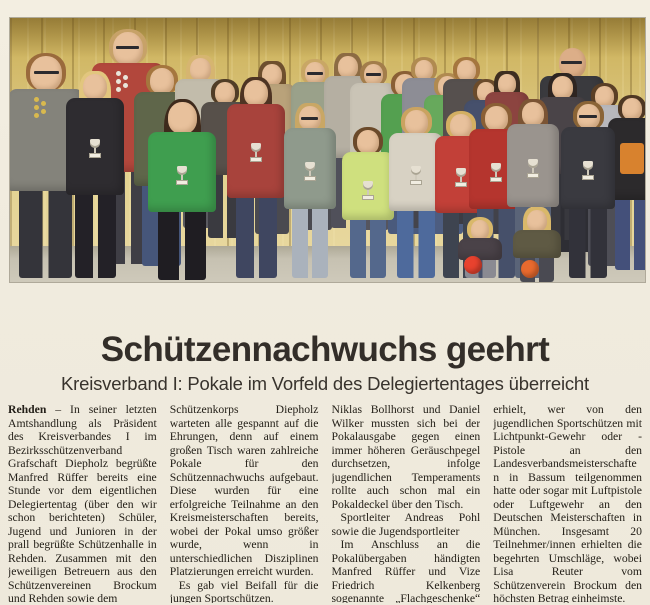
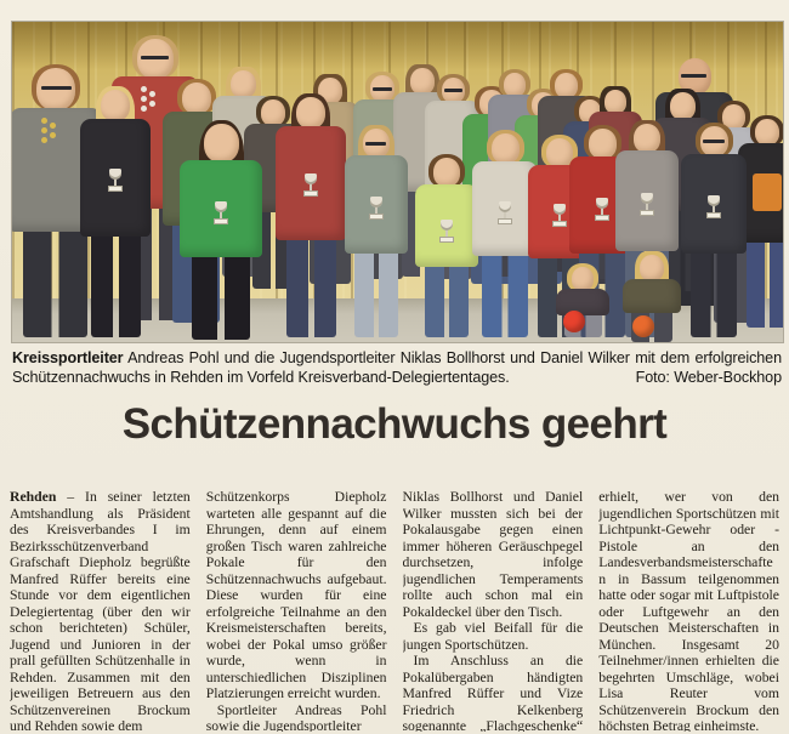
+ Kreissportleiter Andreas Pohl und die Jugendsportleiter Niklas Bollhorst und Daniel Wilker mit dem erfolgreichen Schützennachwuchs in Rehden im Vorfeld Kreisverband-Delegiertentages.
+ Foto: Weber-Bockhop
  Schützennachwuchs geehrt
- Kreisverband I: Pokale im Vorfeld des Delegiertentages überreicht
- Rehden – In seiner letzten Amtshandlung als Präsident des Kreisverbandes I im Bezirksschützenverband Grafschaft Diepholz begrüßte Manfred Rüffer bereits eine Stunde vor dem eigentlichen Delegiertentag (über den wir schon berichteten) Schüler, Jugend und Junioren in der prall begrüßte Schützenhalle in Rehden. Zusammen mit den jeweiligen Betreuern aus den Schützenvereinen Brockum und Rehden sowie dem
+ Rehden – In seiner letzten Amtshandlung als Präsident des Kreisverbandes I im Bezirksschützenverband Grafschaft Diepholz begrüßte Manfred Rüffer bereits eine Stunde vor dem eigentlichen Delegiertentag (über den wir schon berichteten) Schüler, Jugend und Junioren in der prall gefüllten Schützenhalle in Rehden. Zusammen mit den jeweiligen Betreuern aus den Schützenvereinen Brockum und Rehden sowie dem
  Schützenkorps Diepholz warteten alle gespannt auf die Ehrungen, denn auf einem großen Tisch waren zahlreiche Pokale für den Schützennachwuchs aufgebaut. Diese wurden für eine erfolgreiche Teilnahme an den Kreismeisterschaften bereits, wobei der Pokal umso größer wurde, wenn in unterschiedlichen Disziplinen Platzierungen erreicht wurden.
- Es gab viel Beifall für die jungen Sportschützen.
+ Sportleiter Andreas Pohl sowie die Jugendsportleiter
  Niklas Bollhorst und Daniel Wilker mussten sich bei der Pokalausgabe gegen einen immer höheren Geräuschpegel durchsetzen, infolge jugendlichen Temperaments rollte auch schon mal ein Pokaldeckel über den Tisch.
- Sportleiter Andreas Pohl sowie die Jugendsportleiter
+ Es gab viel Beifall für die jungen Sportschützen.
  Im Anschluss an die Pokalübergaben händigten Manfred Rüffer und Vize Friedrich Kelkenberg sogenannte „Flachgeschenke“
  erhielt, wer von den jugendlichen Sportschützen mit Lichtpunkt-Gewehr oder -Pistole an den Landesverbandsmeisterschaften in Bassum teilgenommen hatte oder sogar mit Luftpistole oder Luftgewehr an den Deutschen Meisterschaften in München. Insgesamt 20 Teilnehmer/innen erhielten die begehrten Umschläge, wobei Lisa Reuter vom Schützenverein Brockum den höchsten Betrag einheimste.
